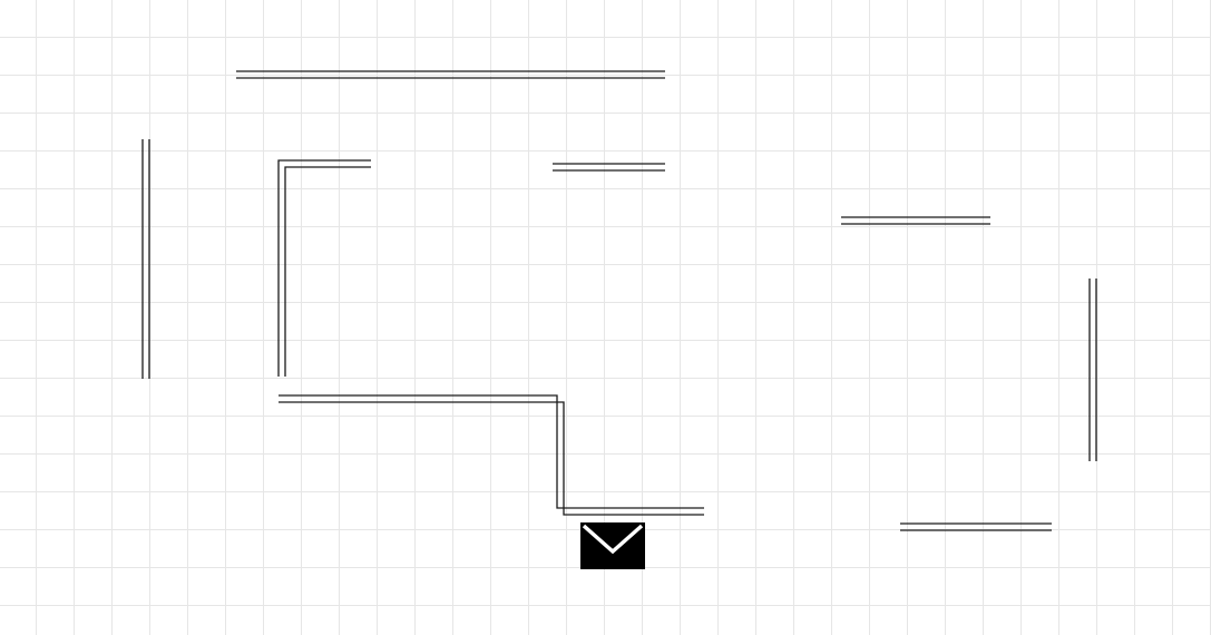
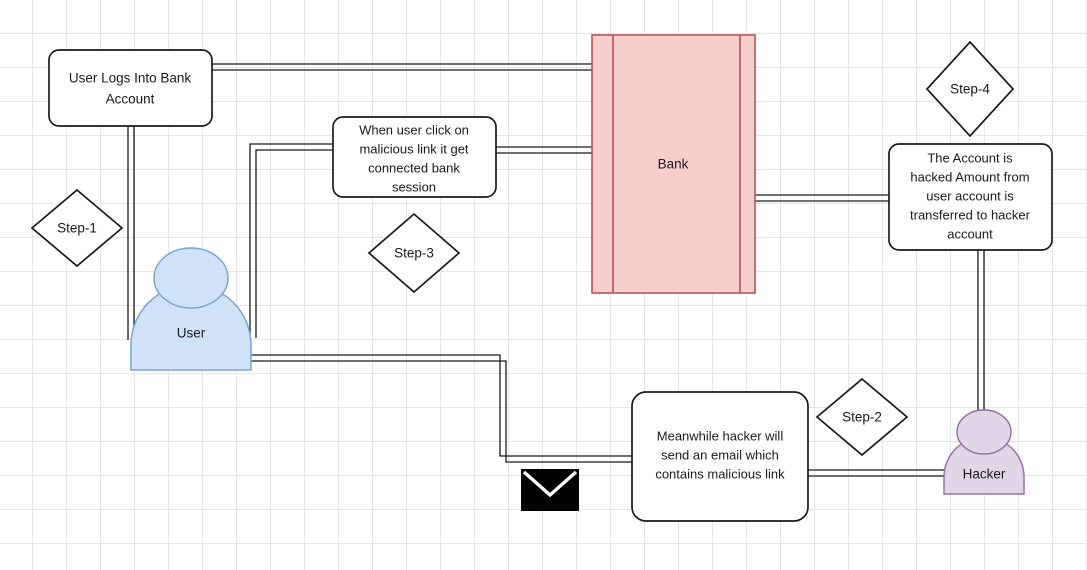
+ Bank
+ User Logs Into Bank
+ Account
+ When user click on
+ malicious link it get
+ connected bank
+ session
+ The Account is
+ hacked Amount from
+ user account is
+ transferred to hacker
+ account
+ Meanwhile hacker will
+ send an email which
+ contains malicious link
+ User
+ Hacker
+ Step-1
+ Step-3
+ Step-2
+ Step-4
